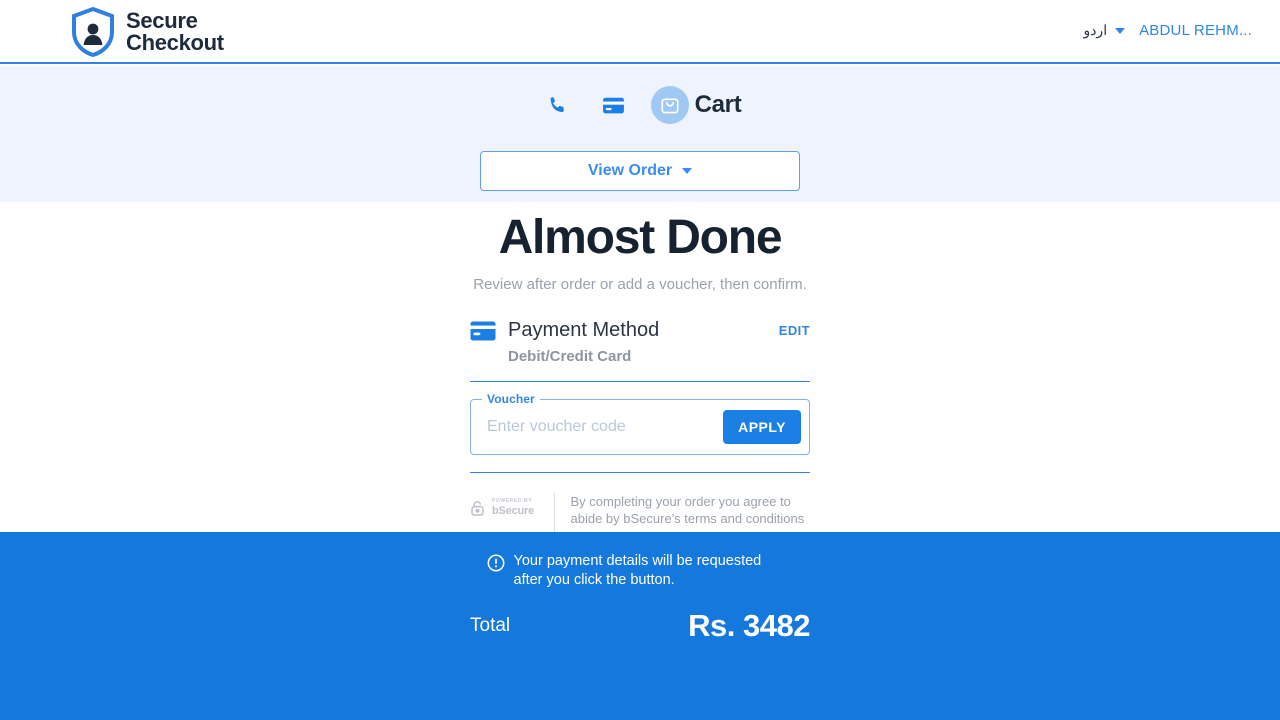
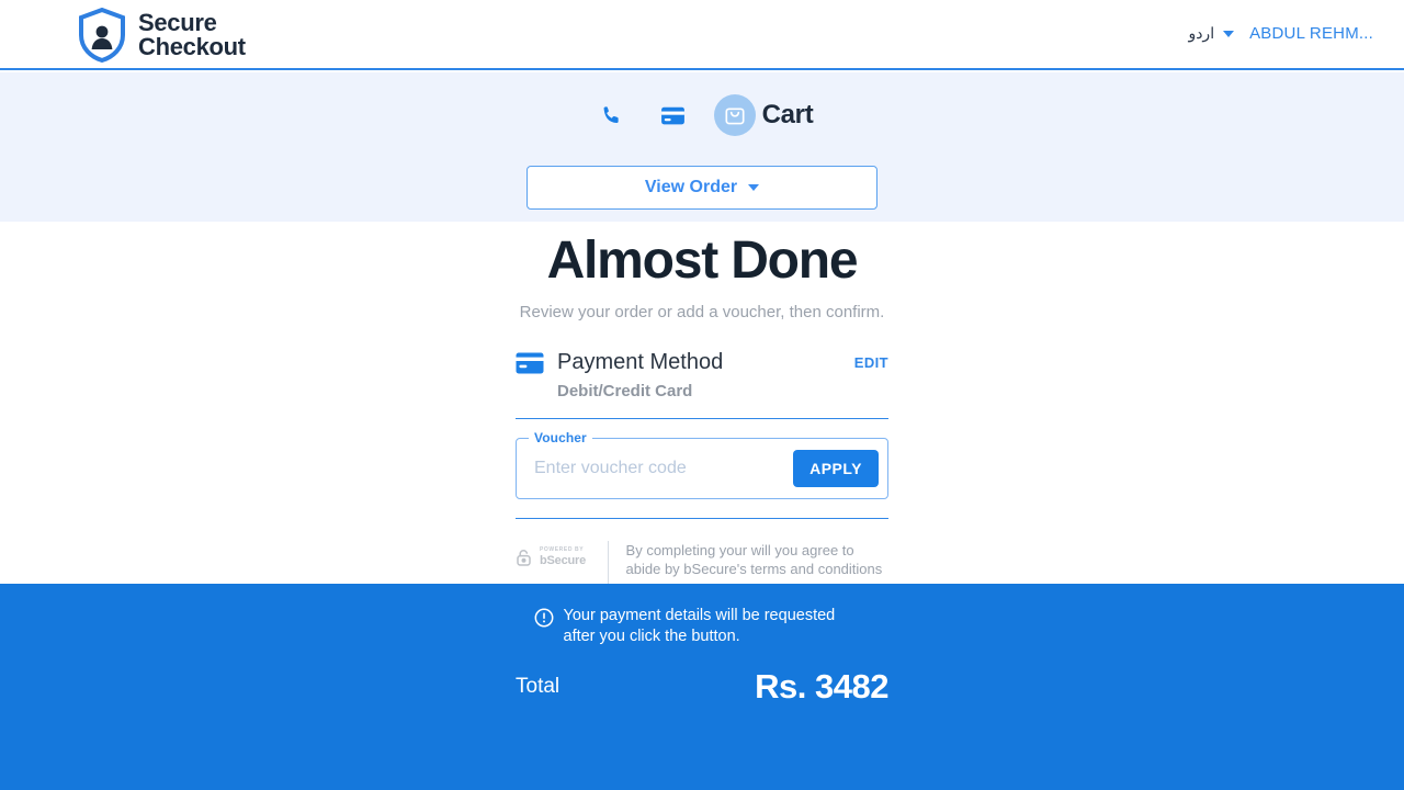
  Secure
  Checkout
  اردو
  ABDUL REHM...
  Cart
  View Order
  Almost Done
- Review after order or add a voucher, then confirm.
+ Review your order or add a voucher, then confirm.
  Payment Method
  EDIT
  Debit/Credit Card
  Voucher
  Enter voucher code
  APPLY
  bSecure
- By completing your order you agree to abide by bSecure's terms and conditions
+ By completing your will you agree to abide by bSecure's terms and conditions
  Your payment details will be requested after you click the button.
  Total
  Rs. 3482
